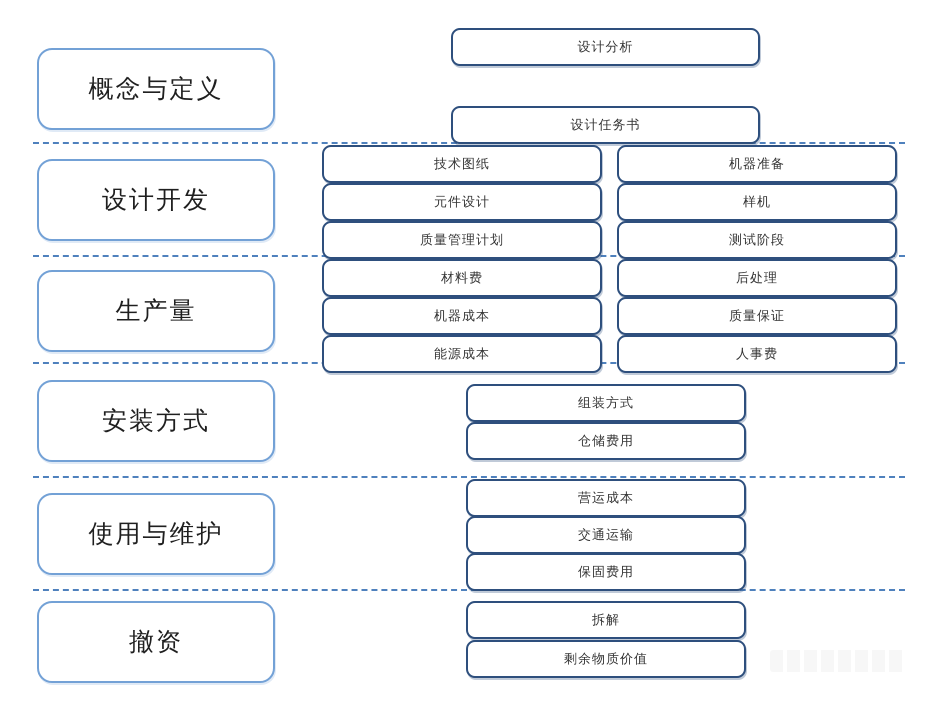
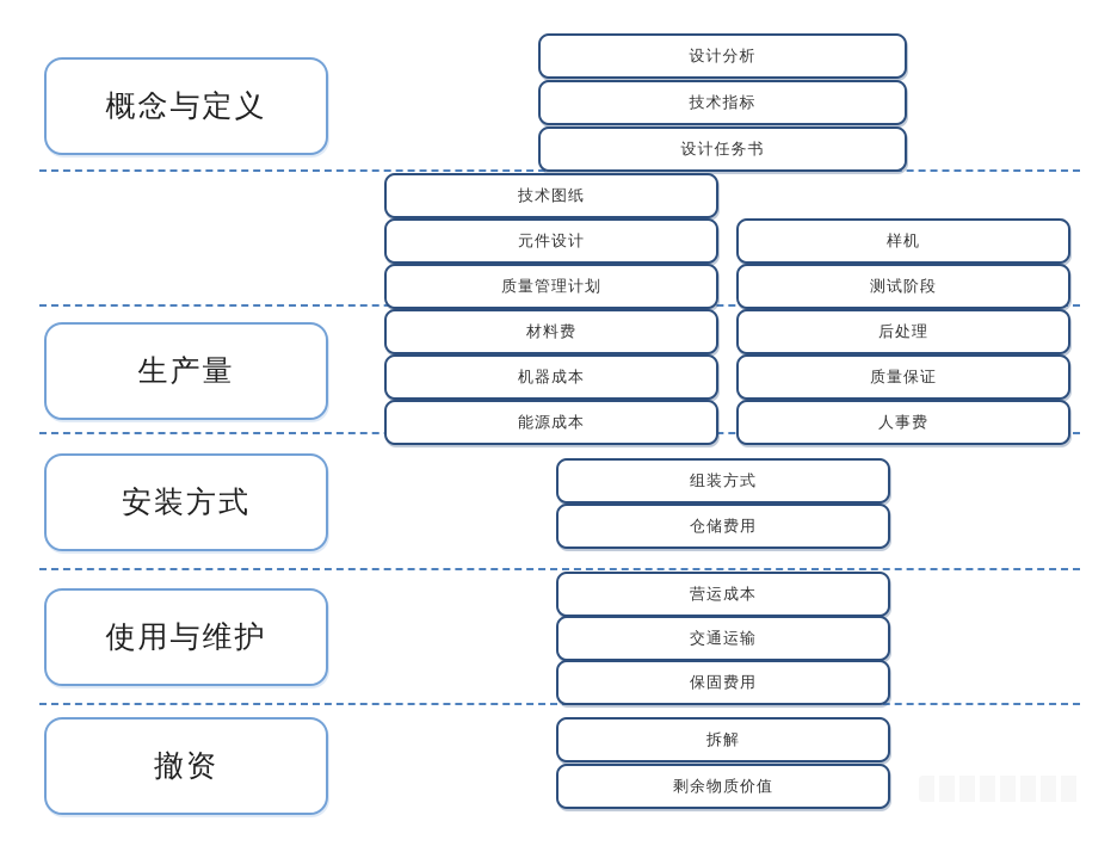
  概念与定义
- 设计开发
  生产量
  安装方式
  使用与维护
  撤资
  设计分析
+ 技术指标
  设计任务书
  技术图纸
  元件设计
  质量管理计划
- 机器准备
  样机
  测试阶段
  材料费
  机器成本
  能源成本
  后处理
  质量保证
  人事费
  组装方式
  仓储费用
  营运成本
  交通运输
  保固费用
  拆解
  剩余物质价值
